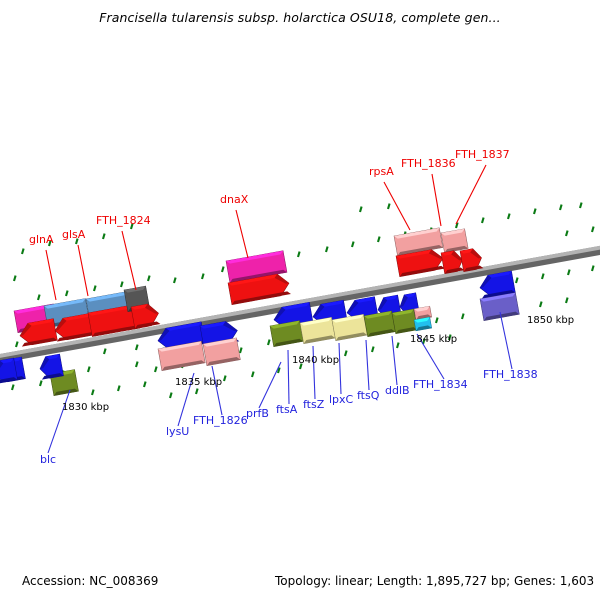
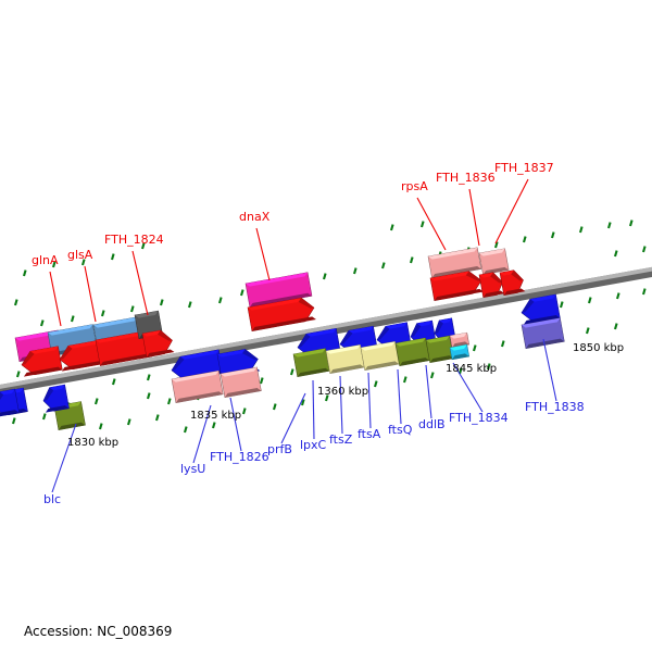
- Francisella tularensis subsp. holarctica OSU18, complete gen...
  glnA
  glsA
  FTH_1824
  dnaX
  rpsA
  FTH_1836
  FTH_1837
  blc
  lysU
  FTH_1826
  prfB
- ftsA
+ lpxC
  ftsZ
- lpxC
+ ftsA
  ftsQ
  ddlB
  FTH_1834
  FTH_1838
  1830 kbp
  1835 kbp
- 1840 kbp
+ 1360 kbp
  1845 kbp
  1850 kbp
  Accession: NC_008369
- Topology: linear; Length: 1,895,727 bp; Genes: 1,603
